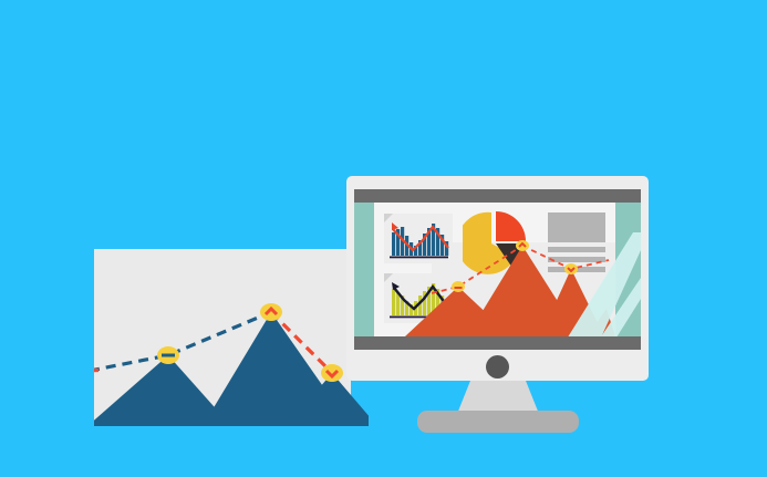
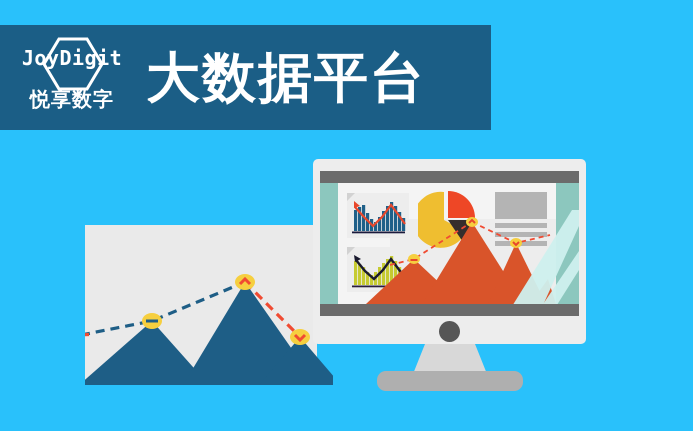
+ JoyDigit
+ 悦享数字
+ 大数据平台
